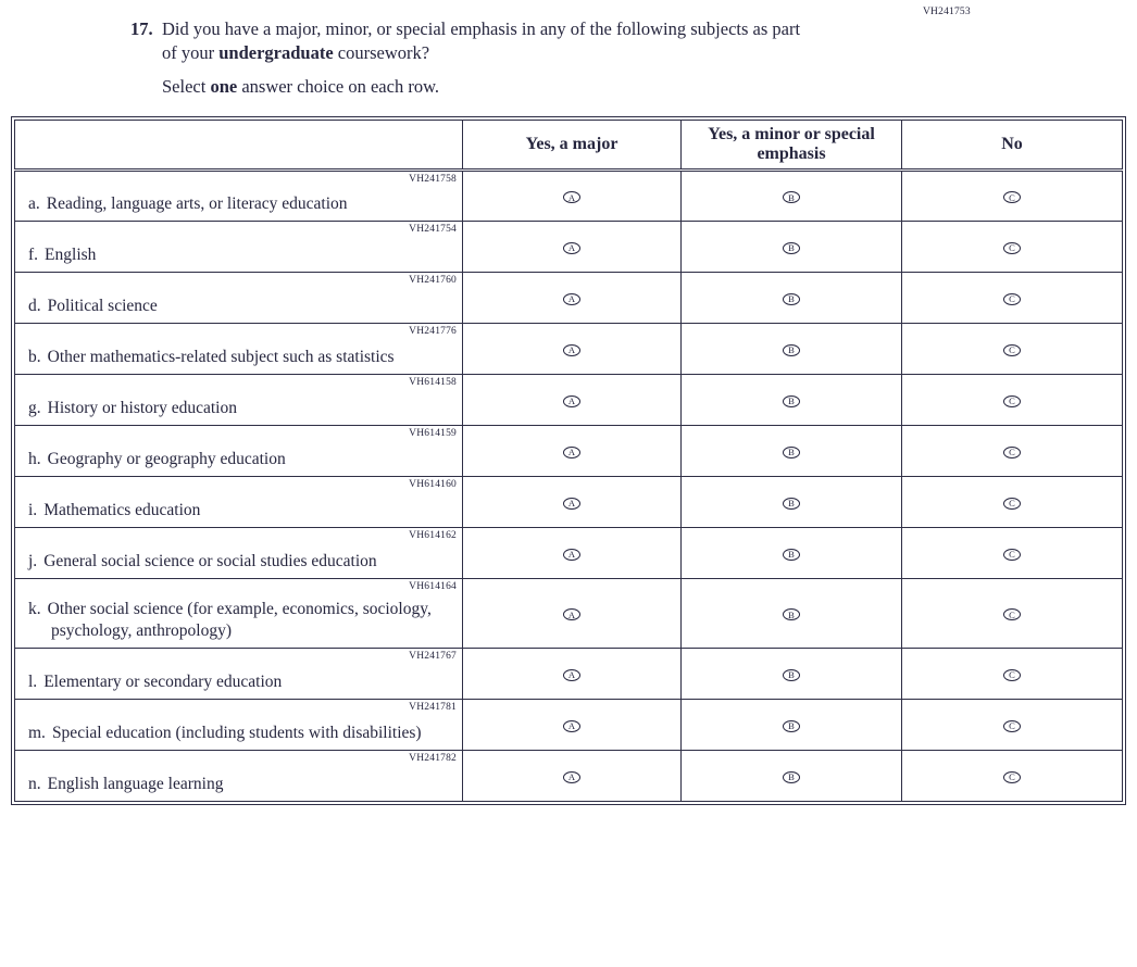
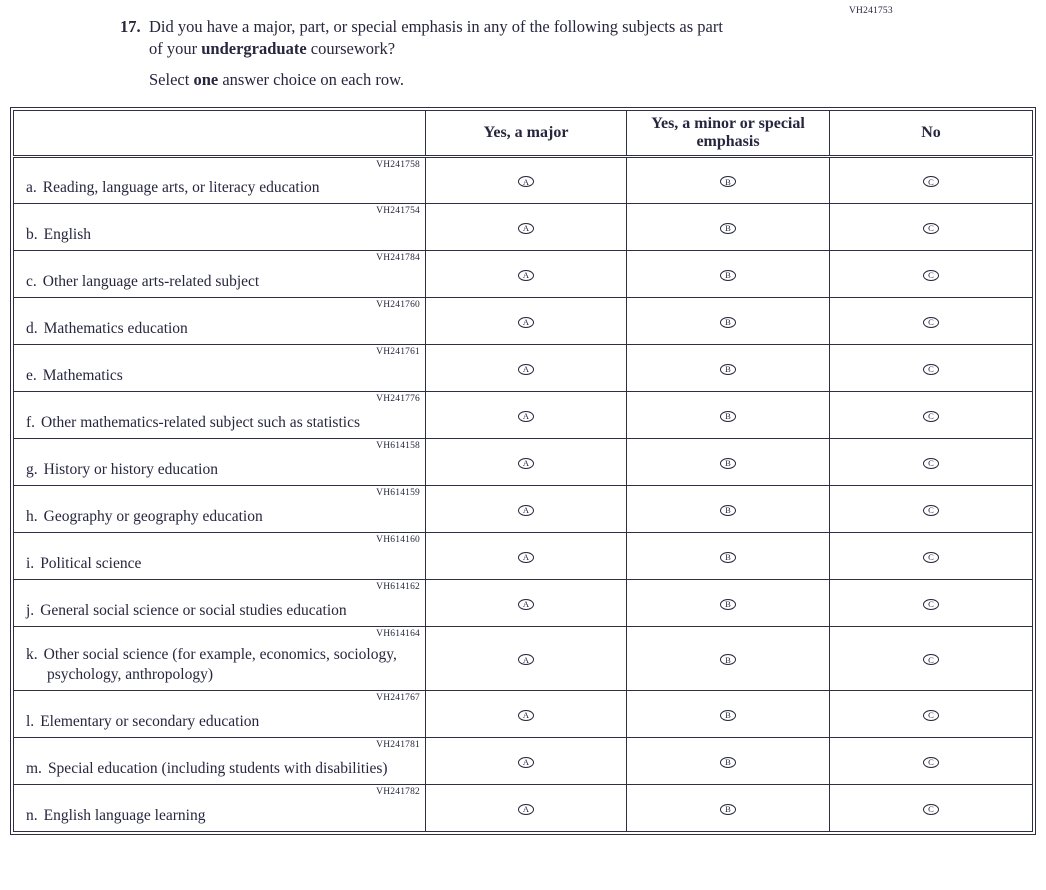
  VH241753
  17.
- Did you have a major, minor, or special emphasis in any of the following subjects as part
+ Did you have a major, part, or special emphasis in any of the following subjects as part
  of your undergraduate coursework?
  Select one answer choice on each row.
  	Yes, a major	Yes, a minor or special emphasis	No
  VH241758a. Reading, language arts, or literacy education	A	B	C
- VH241754f. English	A	B	C
+ VH241754b. English	A	B	C
+ VH241784c. Other language arts-related subject	A	B	C
- VH241760d. Political science	A	B	C
+ VH241760d. Mathematics education	A	B	C
+ VH241761e. Mathematics	A	B	C
- VH241776b. Other mathematics-related subject such as statistics	A	B	C
+ VH241776f. Other mathematics-related subject such as statistics	A	B	C
  VH614158g. History or history education	A	B	C
  VH614159h. Geography or geography education	A	B	C
- VH614160i. Mathematics education	A	B	C
+ VH614160i. Political science	A	B	C
  VH614162j. General social science or social studies education	A	B	C
  VH614164k. Other social science (for example, economics, sociology, psychology, anthropology)	A	B	C
  VH241767l. Elementary or secondary education	A	B	C
  VH241781m. Special education (including students with disabilities)	A	B	C
  VH241782n. English language learning	A	B	C
